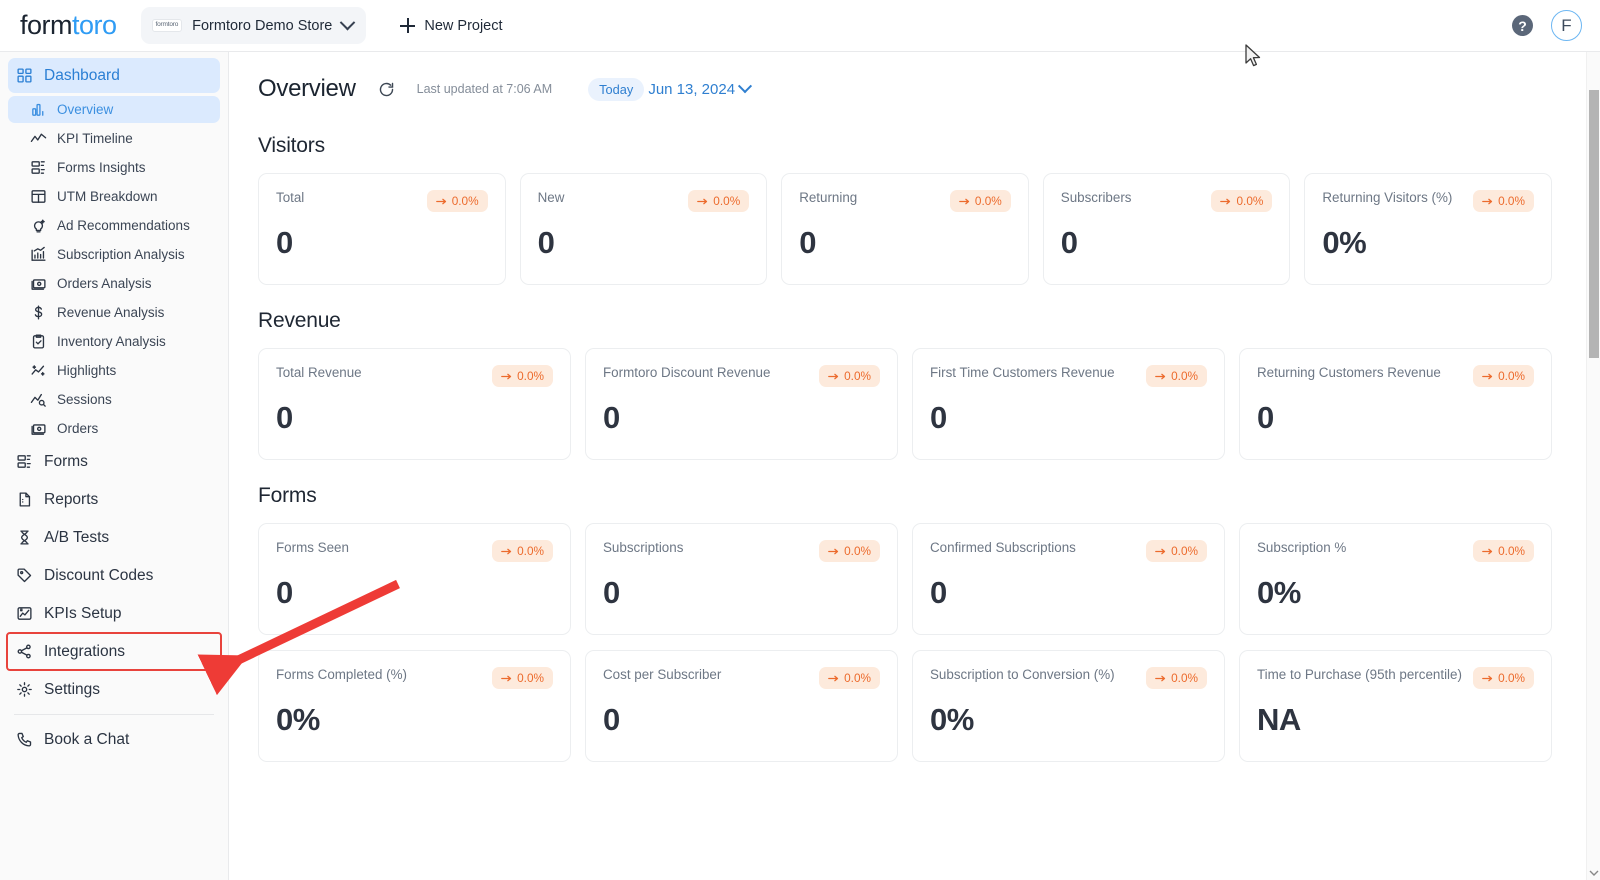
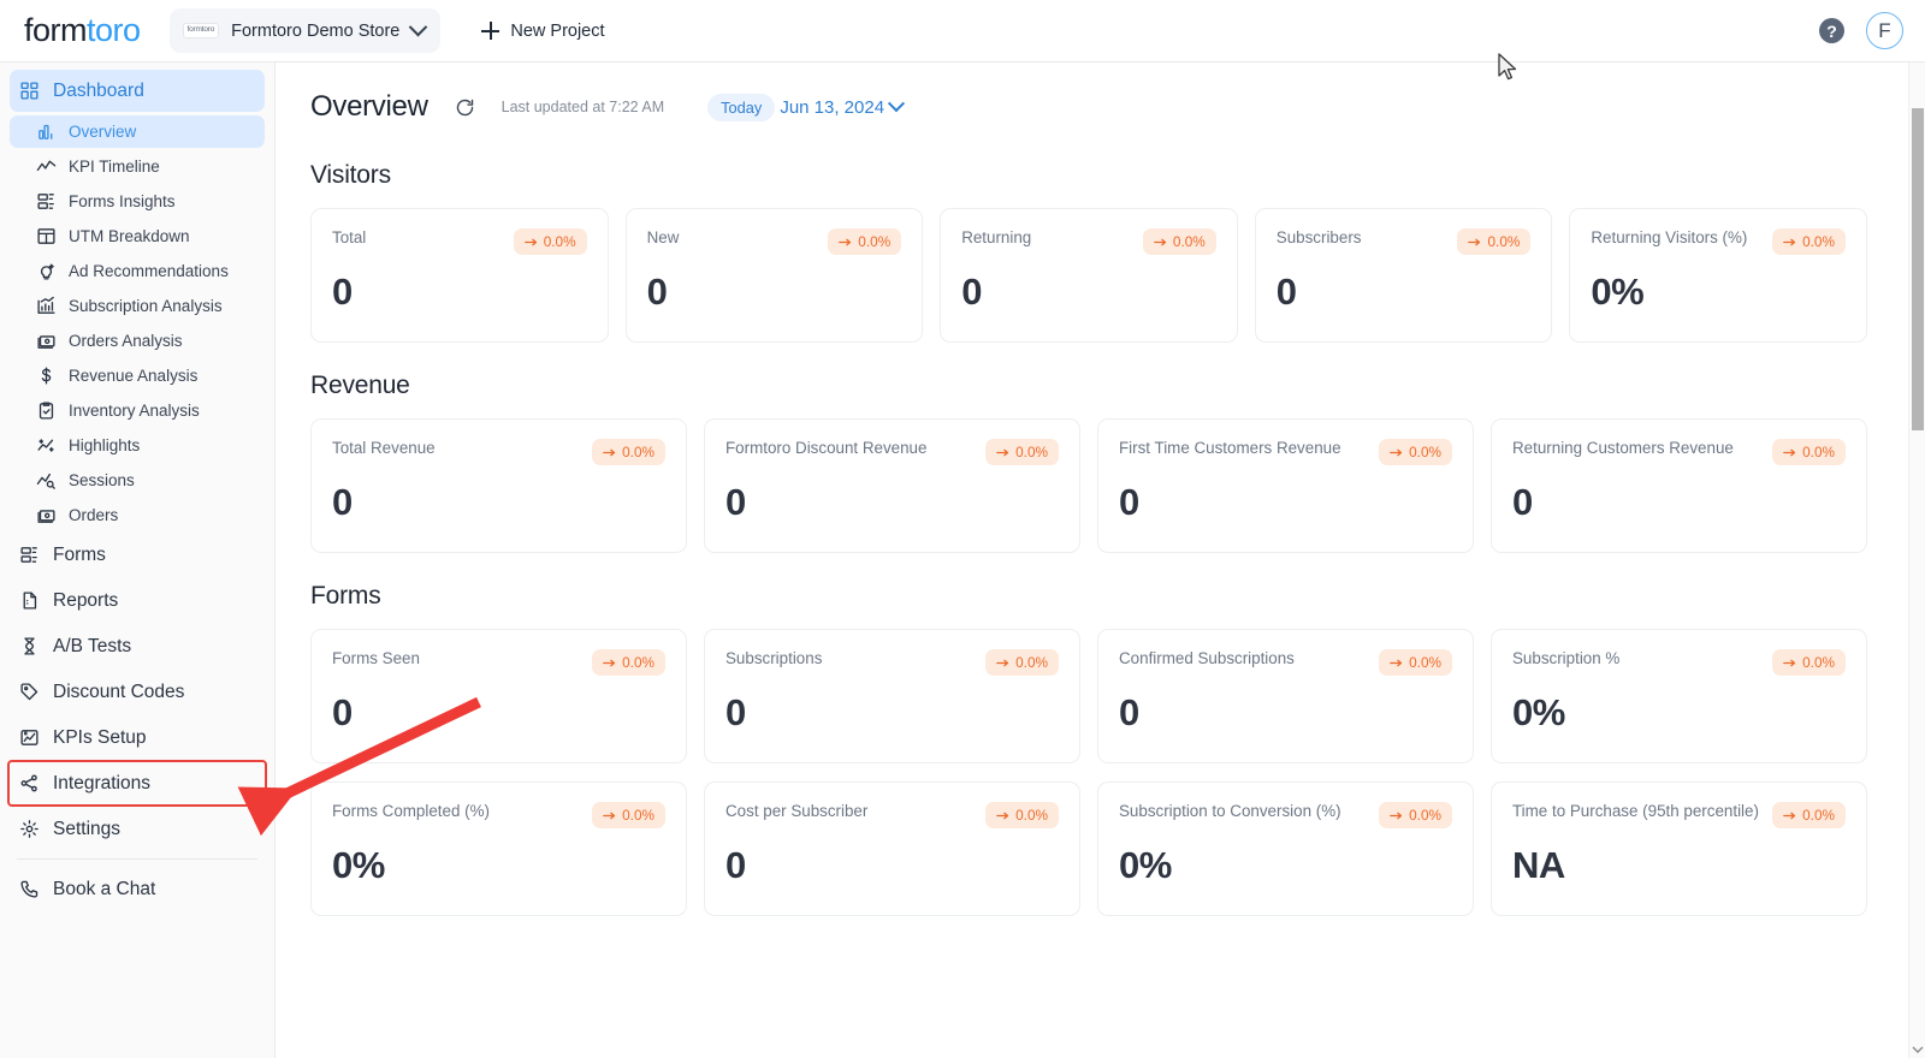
  form
  toro
  Formtoro Demo Store
  New Project
  ?
  F
  Dashboard
  Overview
  KPI Timeline
  Forms Insights
  UTM Breakdown
  Ad Recommendations
  Subscription Analysis
  Orders Analysis
  Revenue Analysis
  Inventory Analysis
  Highlights
  Sessions
  Orders
  Forms
  Reports
  A/B Tests
  Discount Codes
  KPIs Setup
  Integrations
  Settings
  Book a Chat
  Overview
- Last updated at 7:06 AM
+ Last updated at 7:22 AM
  Today
  Jun 13, 2024
  Visitors
  Total
  0.0%
  0
  New
  0.0%
  0
  Returning
  0.0%
  0
  Subscribers
  0.0%
  0
  Returning Visitors (%)
  0.0%
  0%
  Revenue
  Total Revenue
  0.0%
  0
  Formtoro Discount Revenue
  0.0%
  0
  First Time Customers Revenue
  0.0%
  0
  Returning Customers Revenue
  0.0%
  0
  Forms
  Forms Seen
  0.0%
  0
  Subscriptions
  0.0%
  0
  Confirmed Subscriptions
  0.0%
  0
  Subscription %
  0.0%
  0%
  Forms Completed (%)
  0.0%
  0%
  Cost per Subscriber
  0.0%
  0
  Subscription to Conversion (%)
  0.0%
  0%
  Time to Purchase (95th percentile)
  0.0%
  NA
